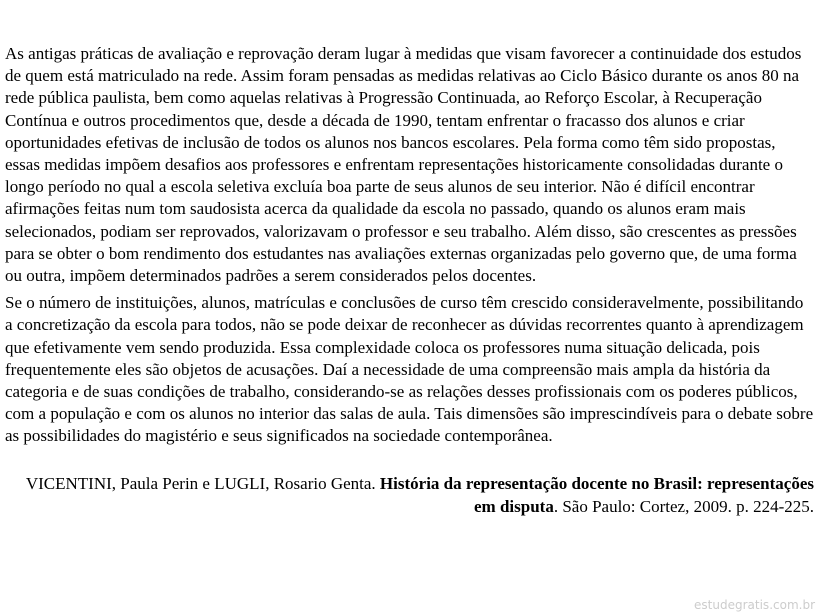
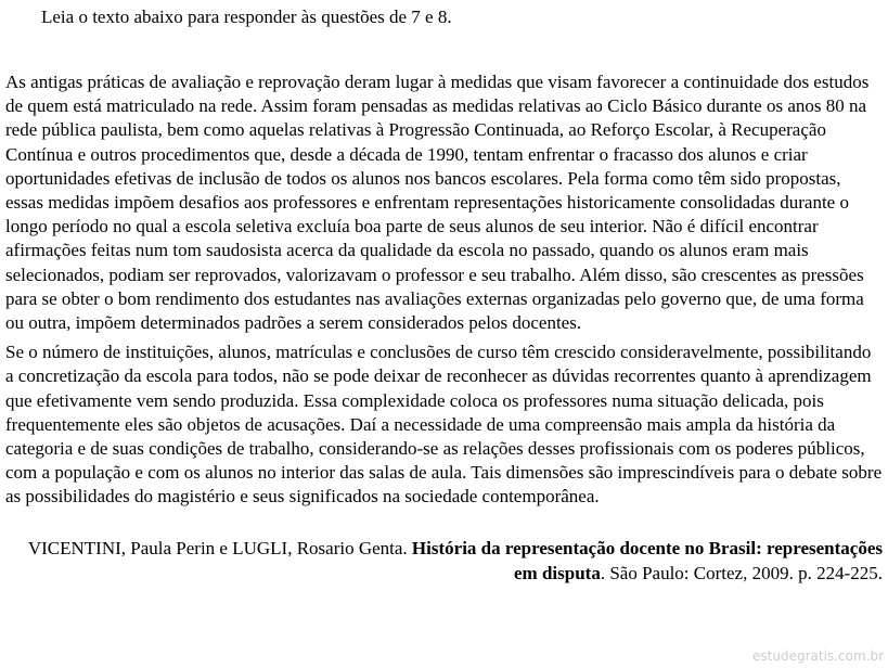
+ Leia o texto abaixo para responder às questões de 7 e 8.
  As antigas práticas de avaliação e reprovação deram lugar à medidas que visam favorecer a continuidade dos estudos de quem está matriculado na rede. Assim foram pensadas as medidas relativas ao Ciclo Básico durante os anos 80 na rede pública paulista, bem como aquelas relativas à Progressão Continuada, ao Reforço Escolar, à Recuperação Contínua e outros procedimentos que, desde a década de 1990, tentam enfrentar o fracasso dos alunos e criar oportunidades efetivas de inclusão de todos os alunos nos bancos escolares. Pela forma como têm sido propostas, essas medidas impõem desafios aos professores e enfrentam representações historicamente consolidadas durante o longo período no qual a escola seletiva excluía boa parte de seus alunos de seu interior. Não é difícil encontrar afirmações feitas num tom saudosista acerca da qualidade da escola no passado, quando os alunos eram mais selecionados, podiam ser reprovados, valorizavam o professor e seu trabalho. Além disso, são crescentes as pressões para se obter o bom rendimento dos estudantes nas avaliações externas organizadas pelo governo que, de uma forma ou outra, impõem determinados padrões a serem considerados pelos docentes.
  Se o número de instituições, alunos, matrículas e conclusões de curso têm crescido consideravelmente, possibilitando a concretização da escola para todos, não se pode deixar de reconhecer as dúvidas recorrentes quanto à aprendizagem que efetivamente vem sendo produzida. Essa complexidade coloca os professores numa situação delicada, pois frequentemente eles são objetos de acusações. Daí a necessidade de uma compreensão mais ampla da história da categoria e de suas condições de trabalho, considerando-se as relações desses profissionais com os poderes públicos, com a população e com os alunos no interior das salas de aula. Tais dimensões são imprescindíveis para o debate sobre as possibilidades do magistério e seus significados na sociedade contemporânea.
  VICENTINI, Paula Perin e LUGLI, Rosario Genta. História da representação docente no Brasil: representações em disputa. São Paulo: Cortez, 2009. p. 224-225.
  estudegratis.com.br
